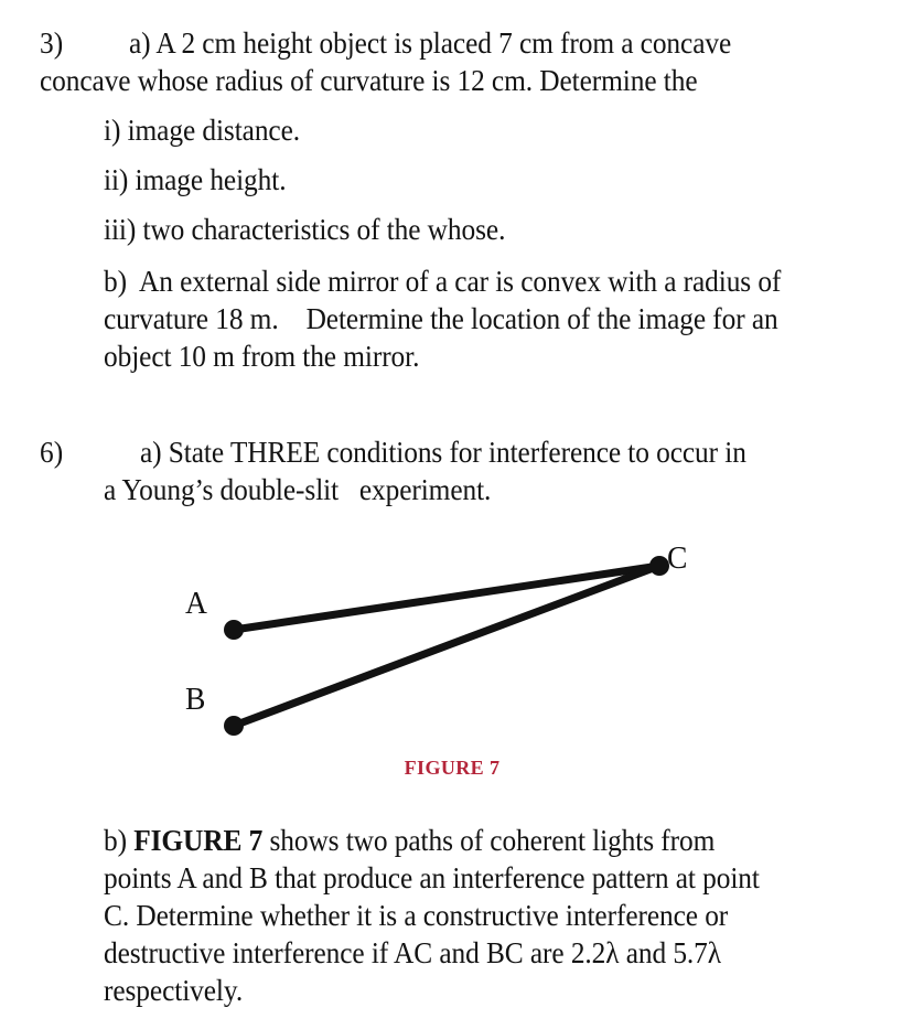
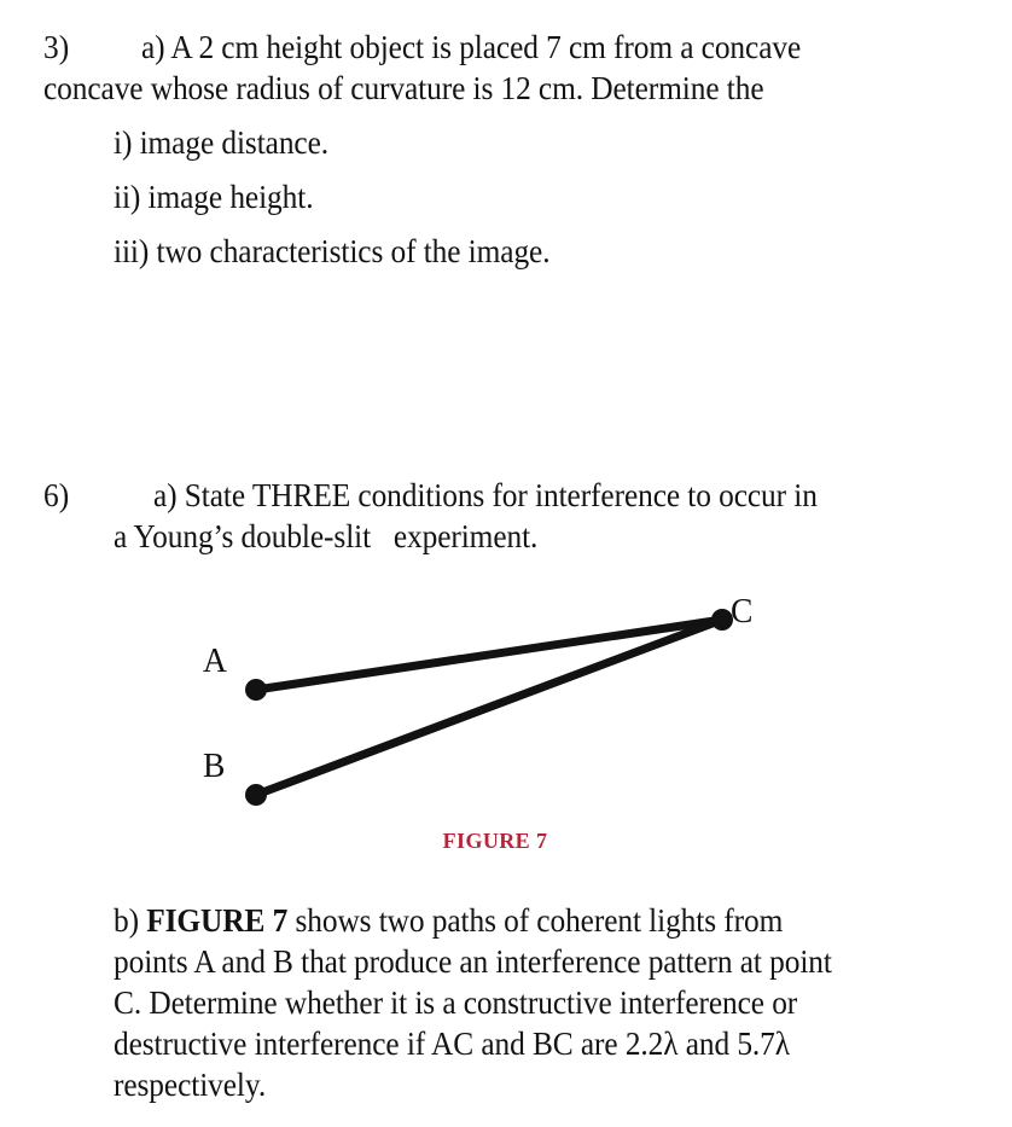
  3)
  a) A 2 cm height object is placed 7 cm from a concave
  concave whose radius of curvature is 12 cm. Determine the
  i) image distance.
  ii) image height.
- iii) two characteristics of the whose.
+ iii) two characteristics of the image.
- b) An external side mirror of a car is convex with a radius of curvature 18 m. Determine the location of the image for an object 10 m from the mirror.
  6)
  a) State THREE conditions for interference to occur in
  a Young’s double-slit experiment.
  A
  B
  C
  FIGURE 7
  b) FIGURE 7 shows two paths of coherent lights from points A and B that produce an interference pattern at point C. Determine whether it is a constructive interference or destructive interference if AC and BC are 2.2λ and 5.7λ respectively.
